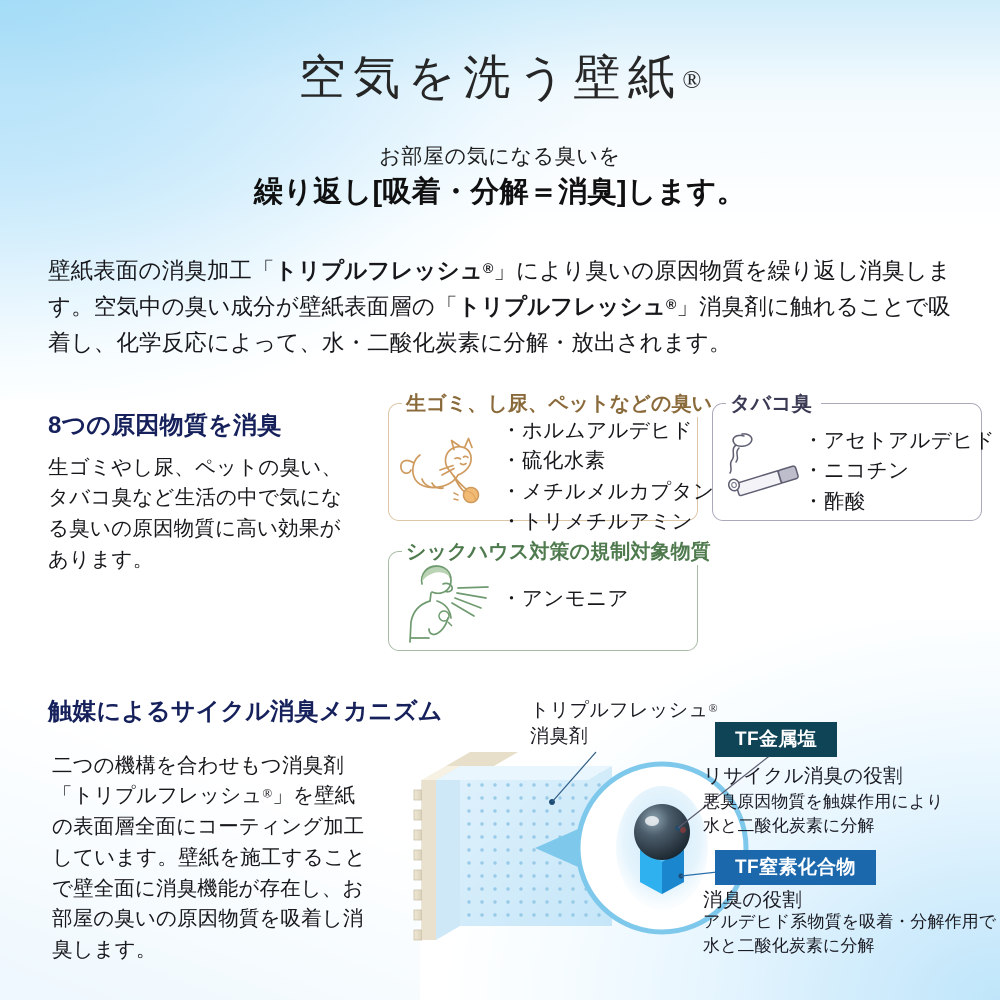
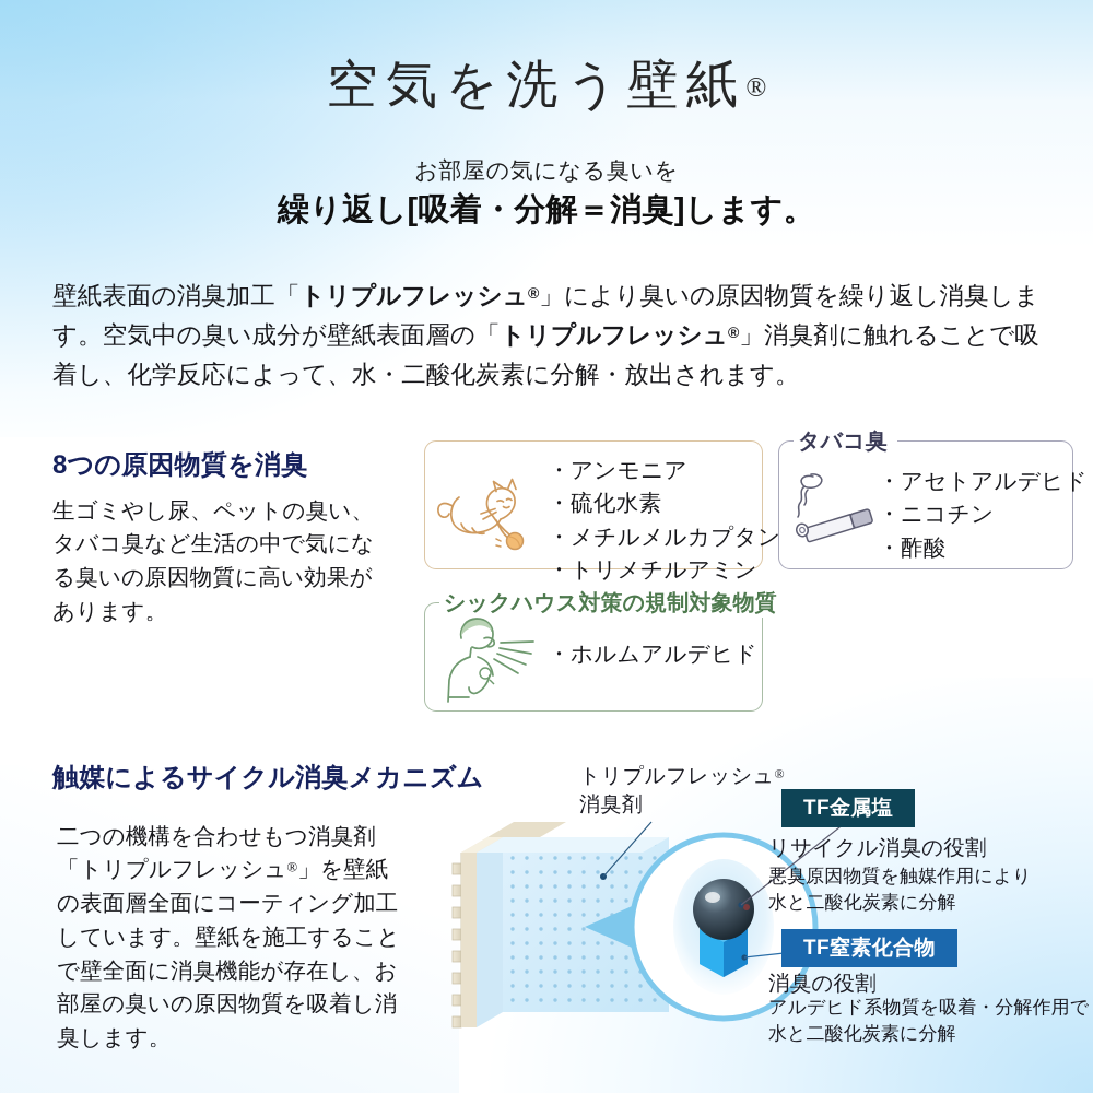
  空気を洗う壁紙®
  お部屋の気になる臭いを
  繰り返し[吸着・分解＝消臭]します。
  壁紙表面の消臭加工「トリプルフレッシュ®」により臭いの原因物質を繰り返し消臭します。空気中の臭い成分が壁紙表面層の「トリプルフレッシュ®」消臭剤に触れることで吸着し、化学反応によって、水・二酸化炭素に分解・放出されます。
  8つの原因物質を消臭
  生ゴミやし尿、ペットの臭い、タバコ臭など生活の中で気になる臭いの原因物質に高い効果があります。
- 生ゴミ、し尿、ペットなどの臭い
- ・ホルムアルデヒド
+ ・アンモニア
  ・硫化水素
  ・メチルメルカプタン
  ・トリメチルアミン
  タバコ臭
  ・アセトアルデヒド
  ・ニコチン
  ・酢酸
  シックハウス対策の規制対象物質
- ・アンモニア
+ ・ホルムアルデヒド
  触媒によるサイクル消臭メカニズム
  二つの機構を合わせもつ消臭剤「トリプルフレッシュ®」を壁紙の表面層全面にコーティング加工しています。壁紙を施工することで壁全面に消臭機能が存在し、お部屋の臭いの原因物質を吸着し消臭します。
  トリプルフレッシュ®
  消臭剤
  TF金属塩
  リサイクル消臭の役割
  悪臭原因物質を触媒作用により
  水と二酸化炭素に分解
  TF窒素化合物
  消臭の役割
  アルデヒド系物質を吸着・分解作用で
  水と二酸化炭素に分解
